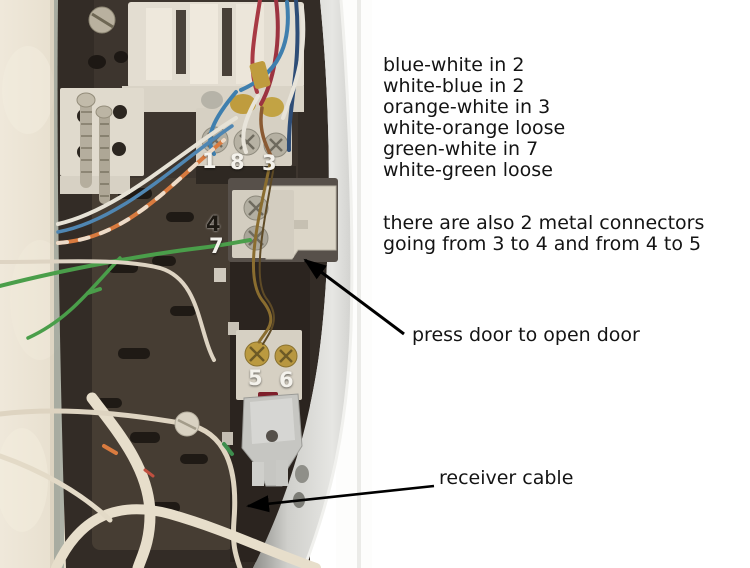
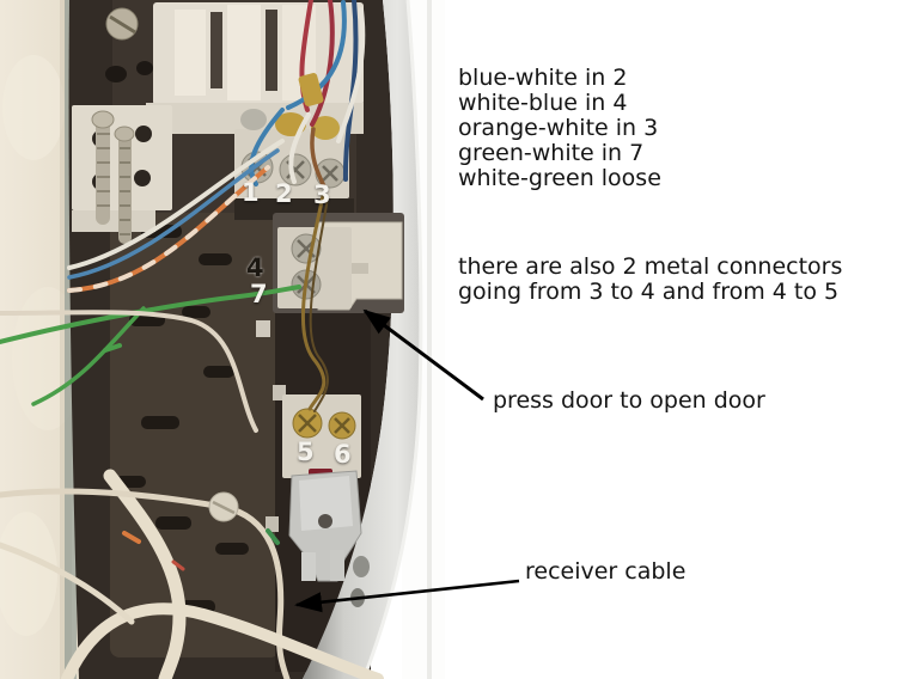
  1
- 8
+ 2
  3
  4
  7
  5
  6
  blue-white in 2
- white-blue in 2
+ white-blue in 4
  orange-white in 3
- white-orange loose
  green-white in 7
  white-green loose
  there are also 2 metal connectors
  going from 3 to 4 and from 4 to 5
  press door to open door
  receiver cable
